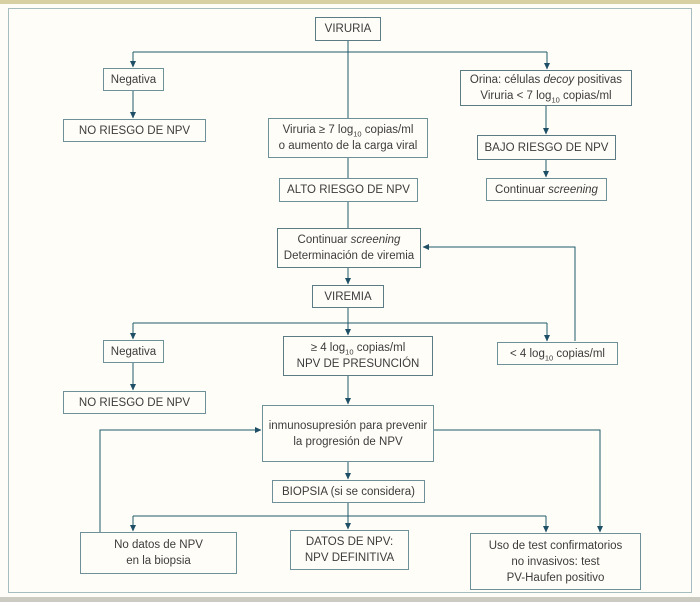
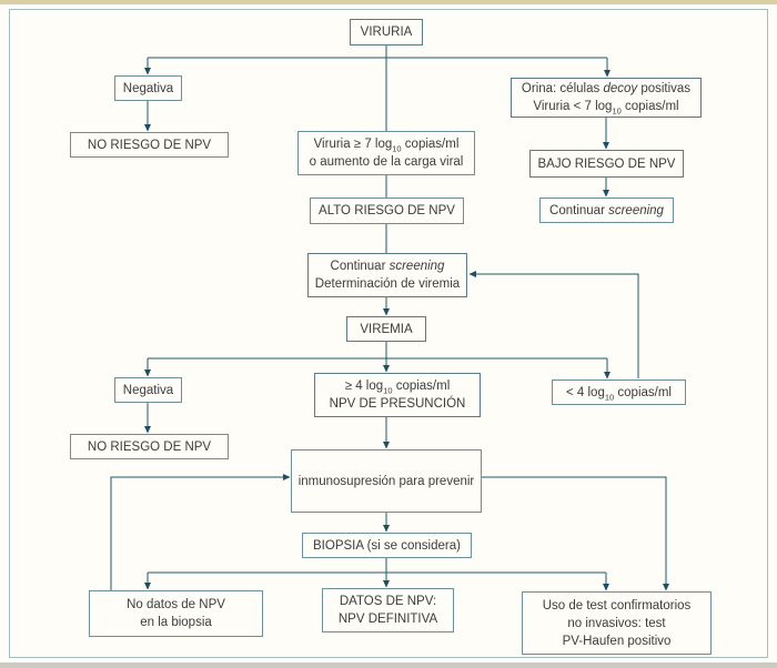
  VIRURIA
  Negativa
  NO RIESGO DE NPV
  Orina: células decoy positivas
  Viruria < 7 log10 copias/ml
  Viruria ≥ 7 log10 copias/ml
  o aumento de la carga viral
  ALTO RIESGO DE NPV
  BAJO RIESGO DE NPV
  Continuar screening
  Continuar screening
  Determinación de viremia
  VIREMIA
  Negativa
  NO RIESGO DE NPV
  ≥ 4 log10 copias/ml
  NPV DE PRESUNCIÓN
  < 4 log10 copias/ml
  inmunosupresión para prevenir
- la progresión de NPV
  BIOPSIA (si se considera)
  No datos de NPV
  en la biopsia
  DATOS DE NPV:
  NPV DEFINITIVA
  Uso de test confirmatorios
  no invasivos: test
  PV-Haufen positivo
